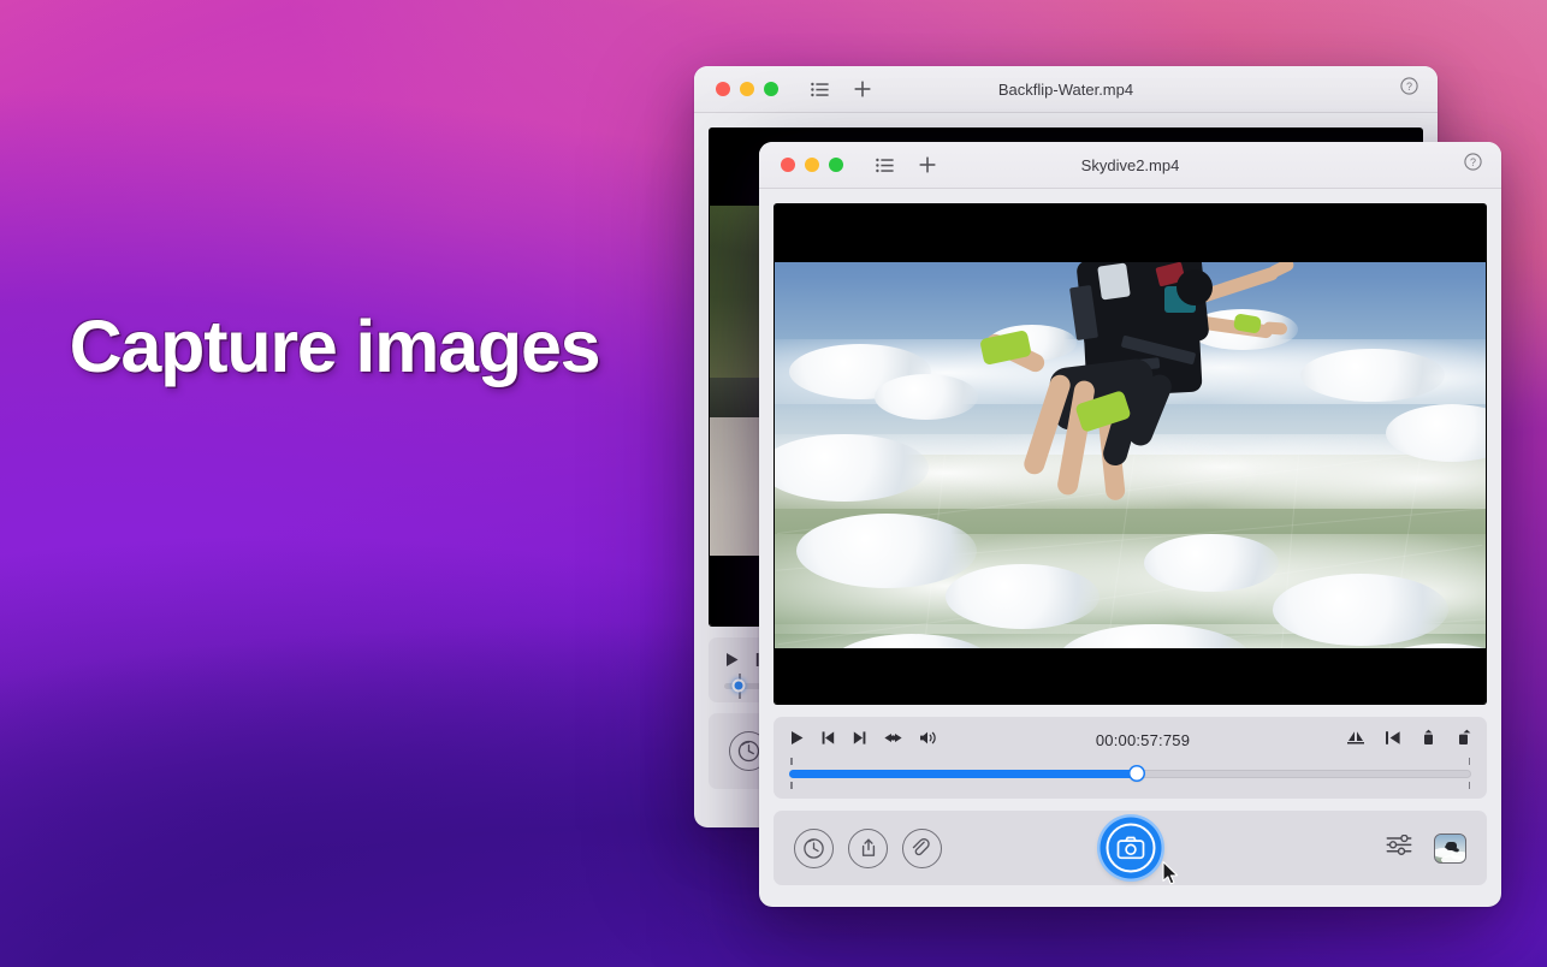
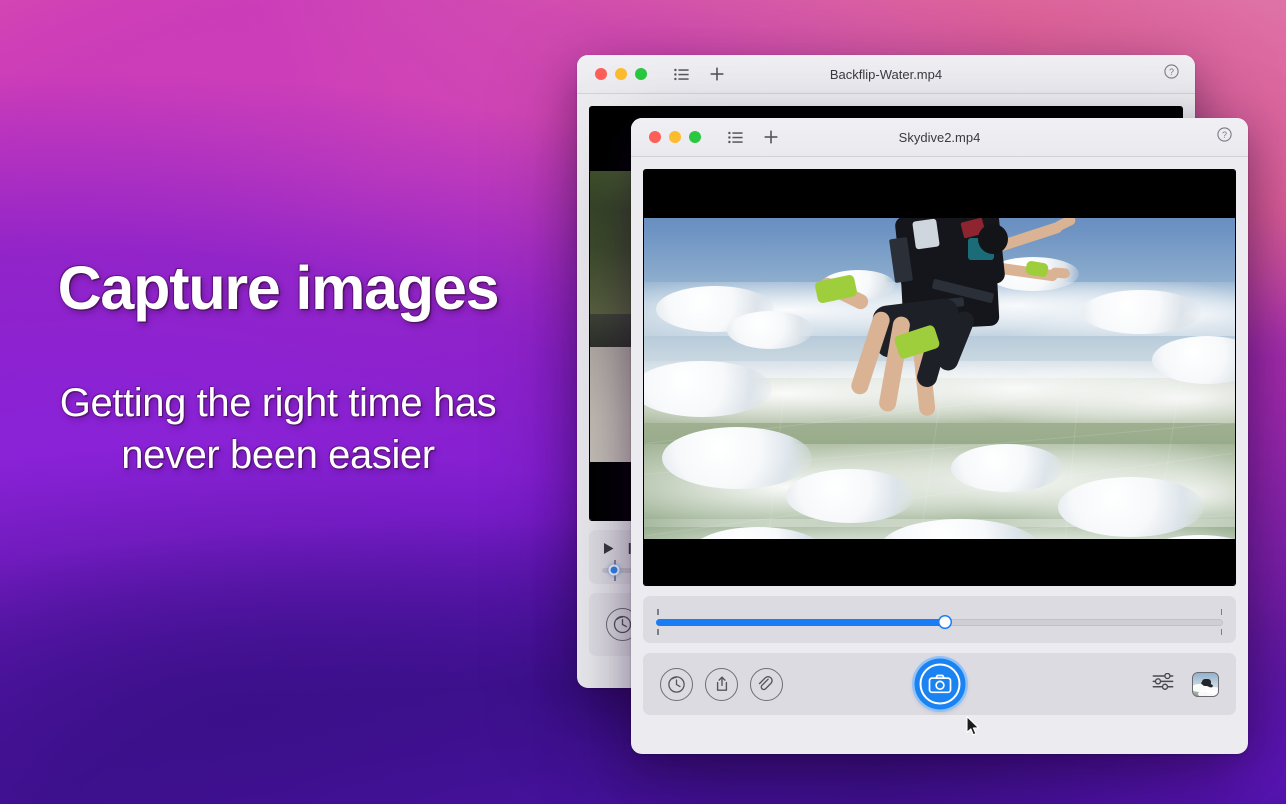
  Capture images
+ Getting the right time has
+ never been easier
  Backflip-Water.mp4
  ?
  Skydive2.mp4
  ?
- 00:00:57:759
